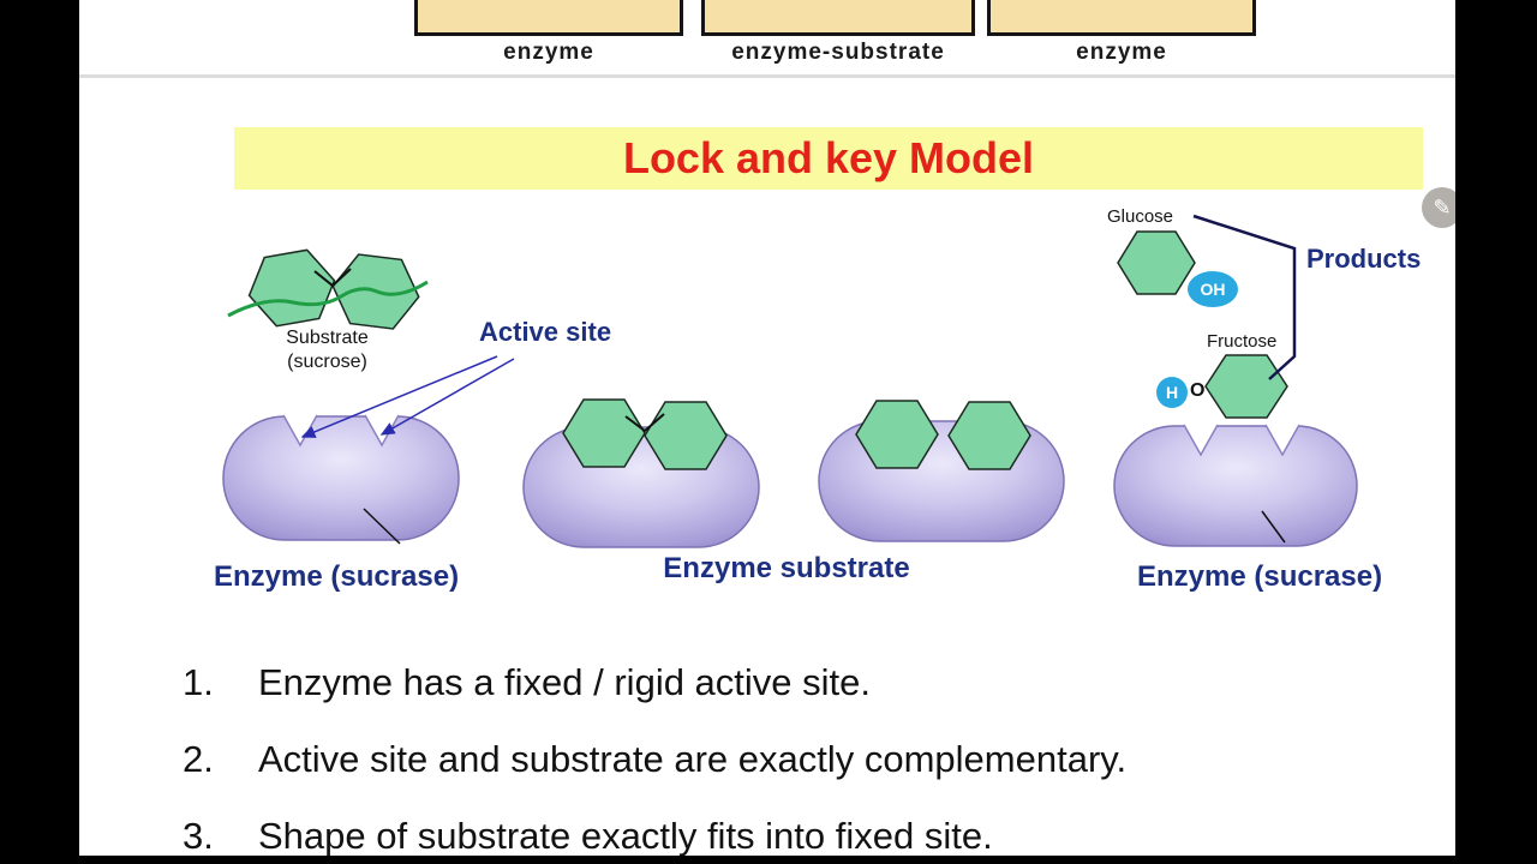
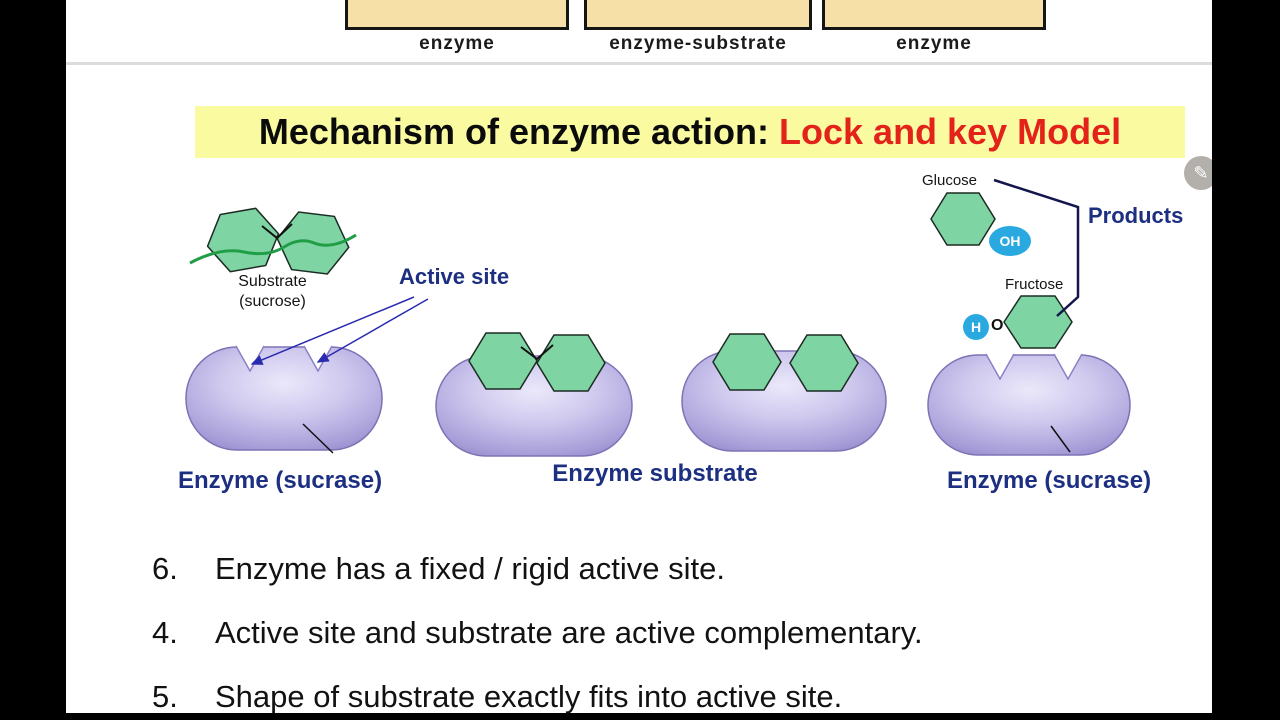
  enzyme
  enzyme-substrate
  enzyme
+ Mechanism of enzyme action:
  Lock and key Model
  ✎
  Glucose
  Products
  Fructose
  OH
  H
  O
  Substrate
  (sucrose)
  Active site
  Enzyme (sucrase)
  Enzyme substrate
  Enzyme (sucrase)
- 1.
+ 6.
  Enzyme has a fixed / rigid active site.
- 2.
+ 4.
- Active site and substrate are exactly complementary.
+ Active site and substrate are active complementary.
- 3.
+ 5.
- Shape of substrate exactly fits into fixed site.
+ Shape of substrate exactly fits into active site.
